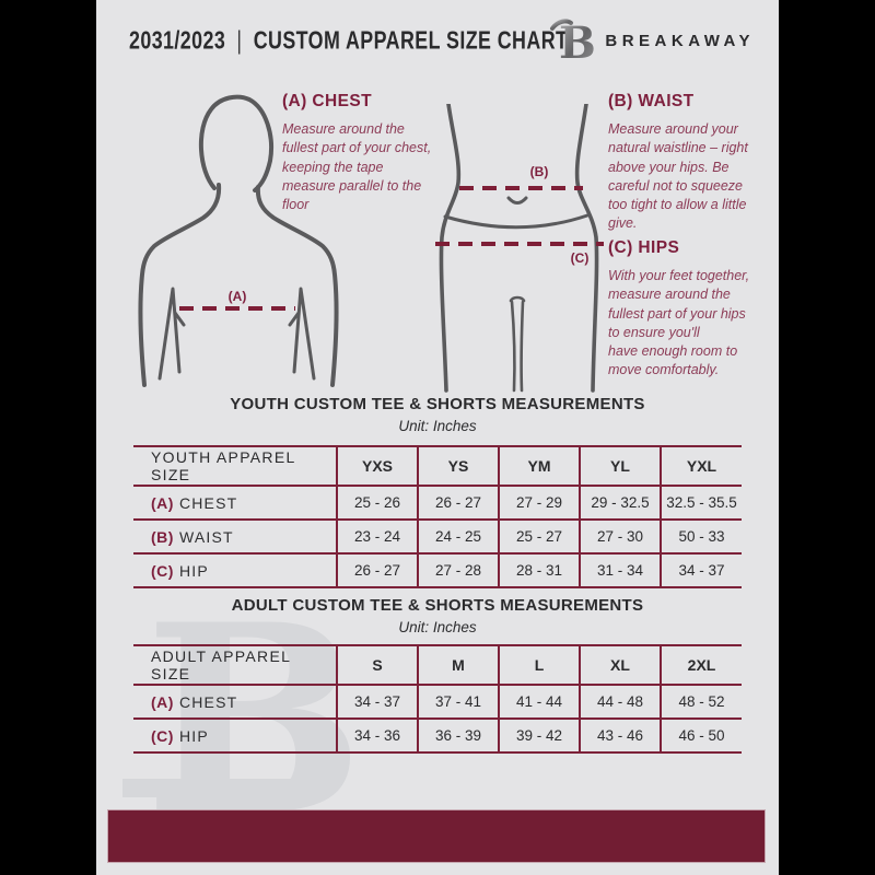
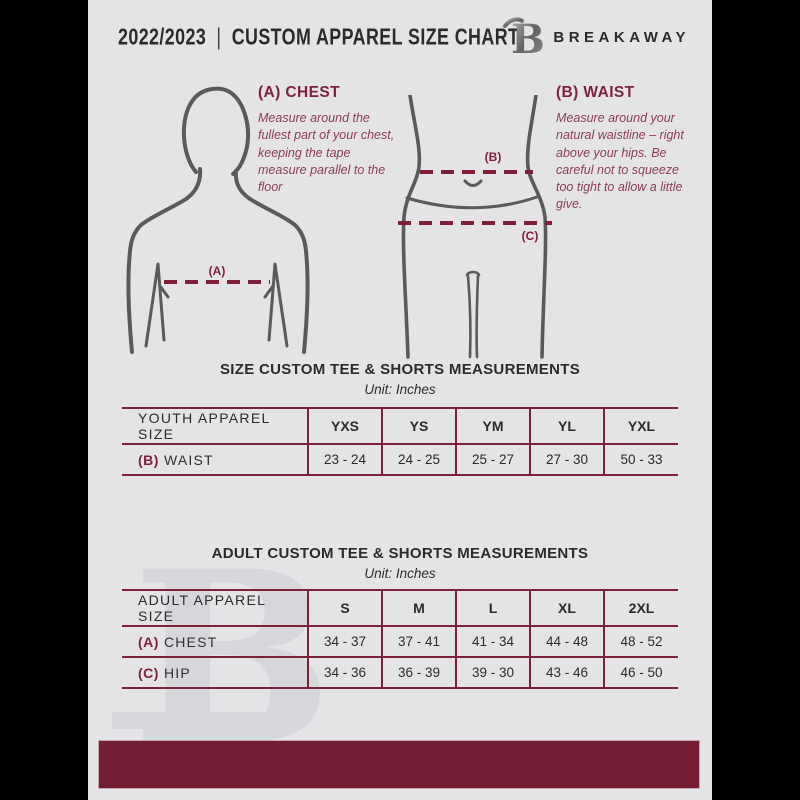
  B
- 2031/2023 | CUSTOM APPAREL SIZE CHART
+ 2022/2023 | CUSTOM APPAREL SIZE CHART
  B
  BREAKAWAY
  (A)
  (B)
  (C)
  (A) CHEST
  Measure around the fullest part of your chest, keeping the tape measure parallel to the floor
  (B) WAIST
  Measure around your natural waistline – right above your hips. Be careful not to squeeze too tight to allow a little give.
- (C) HIPS
- With your feet together, measure around the fullest part of your hips to ensure you'll
- have enough room to move comfortably.
- YOUTH CUSTOM TEE & SHORTS MEASUREMENTS
+ SIZE CUSTOM TEE & SHORTS MEASUREMENTS
  Unit: Inches
  YOUTH APPAREL SIZE	YXS	YS	YM	YL	YXL
- (A) CHEST	25 - 26	26 - 27	27 - 29	29 - 32.5	32.5 - 35.5
  (B) WAIST	23 - 24	24 - 25	25 - 27	27 - 30	50 - 33
- (C) HIP	26 - 27	27 - 28	28 - 31	31 - 34	34 - 37
  ADULT CUSTOM TEE & SHORTS MEASUREMENTS
  Unit: Inches
  ADULT APPAREL SIZE	S	M	L	XL	2XL
- (A) CHEST	34 - 37	37 - 41	41 - 44	44 - 48	48 - 52
+ (A) CHEST	34 - 37	37 - 41	41 - 34	44 - 48	48 - 52
- (C) HIP	34 - 36	36 - 39	39 - 42	43 - 46	46 - 50
+ (C) HIP	34 - 36	36 - 39	39 - 30	43 - 46	46 - 50
